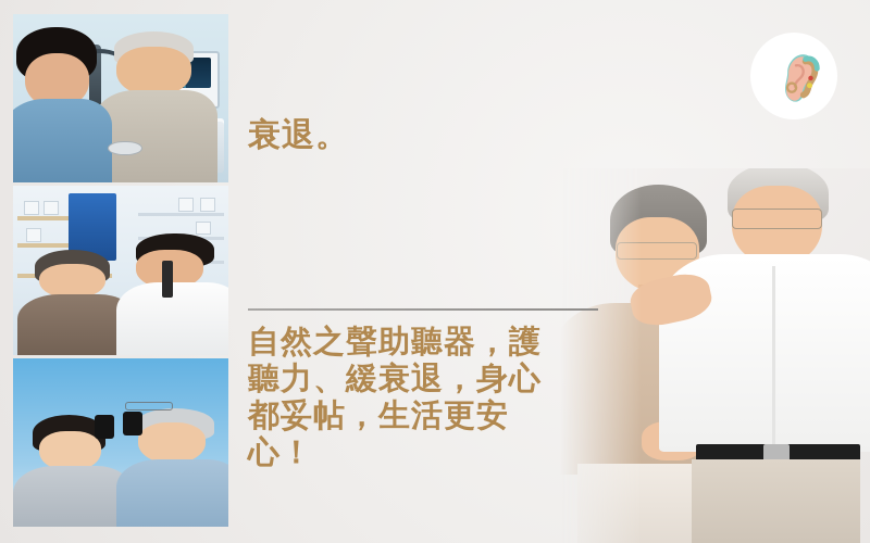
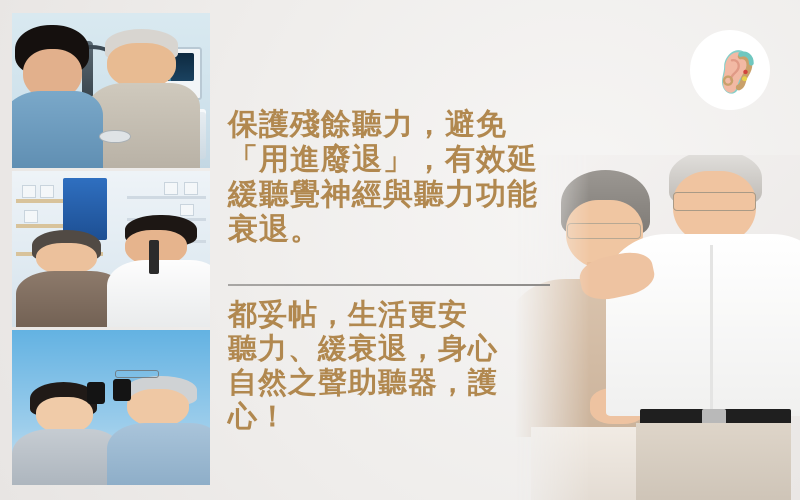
+ 保護殘餘聽力，避免
+ 「用進廢退」，有效延
+ 緩聽覺神經與聽力功能
  衰退。
- 自然之聲助聽器，護
+ 都妥帖，生活更安
  聽力、緩衰退，身心
- 都妥帖，生活更安
+ 自然之聲助聽器，護
  心！
